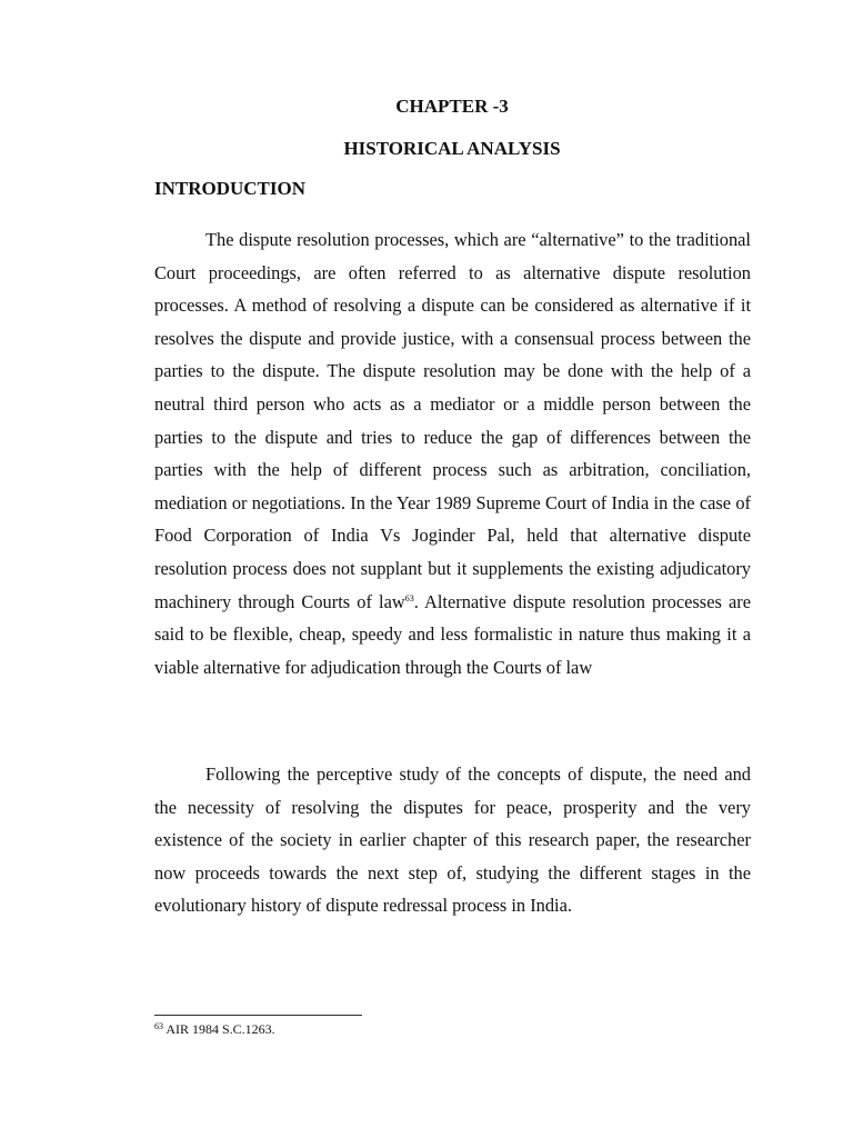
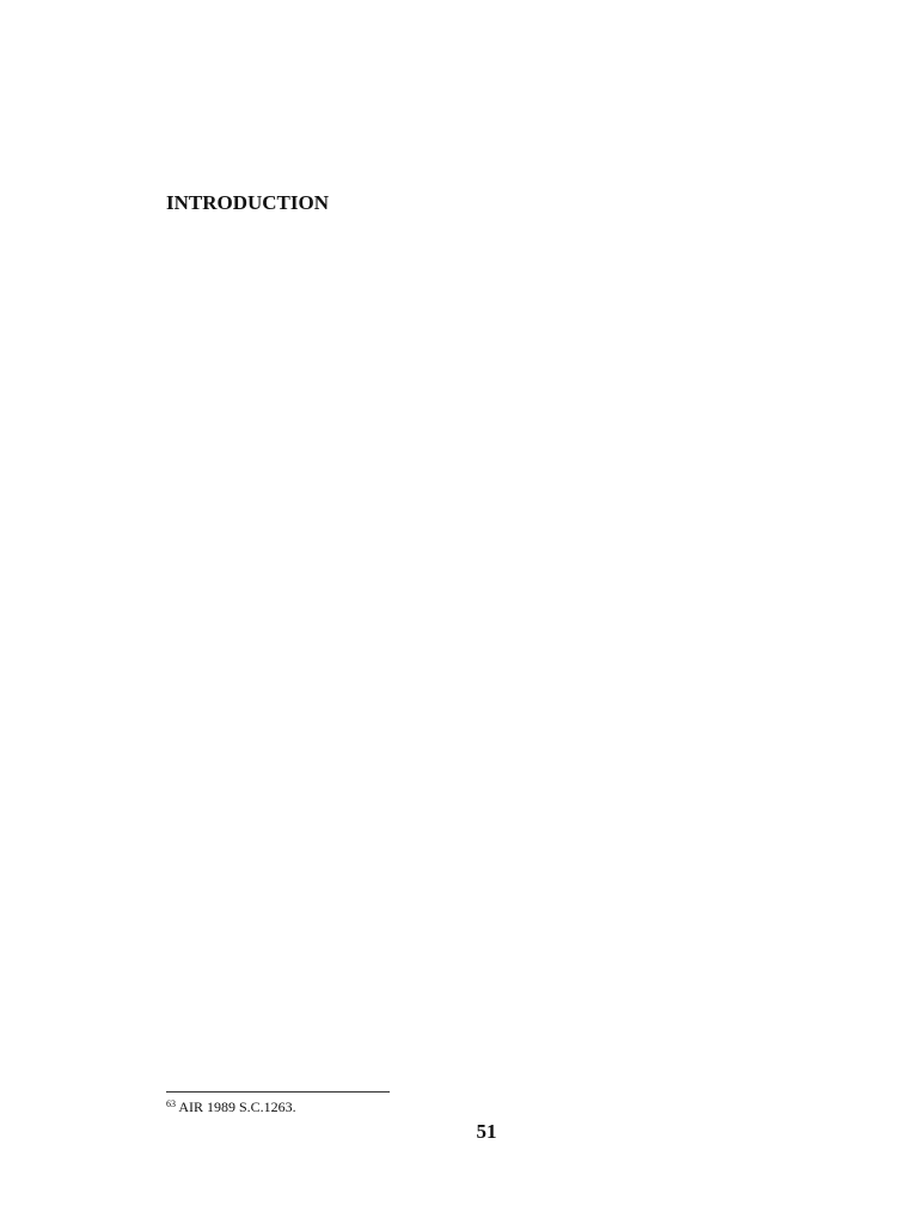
- CHAPTER -3
- HISTORICAL ANALYSIS
  INTRODUCTION
- The dispute resolution processes, which are “alternative” to the traditional Court proceedings, are often referred to as alternative dispute resolution processes. A method of resolving a dispute can be considered as alternative if it resolves the dispute and provide justice, with a consensual process between the parties to the dispute. The dispute resolution may be done with the help of a neutral third person who acts as a mediator or a middle person between the parties to the dispute and tries to reduce the gap of differences between the parties with the help of different process such as arbitration, conciliation, mediation or negotiations. In the Year 1989 Supreme Court of India in the case of Food Corporation of India Vs Joginder Pal, held that alternative dispute resolution process does not supplant but it supplements the existing adjudicatory machinery through Courts of law63. Alternative dispute resolution processes are said to be flexible, cheap, speedy and less formalistic in nature thus making it a viable alternative for adjudication through the Courts of law
- Following the perceptive study of the concepts of dispute, the need and the necessity of resolving the disputes for peace, prosperity and the very existence of the society in earlier chapter of this research paper, the researcher now proceeds towards the next step of, studying the different stages in the evolutionary history of dispute redressal process in India.
- 63 AIR 1984 S.C.1263.
+ 63 AIR 1989 S.C.1263.
+ 51
